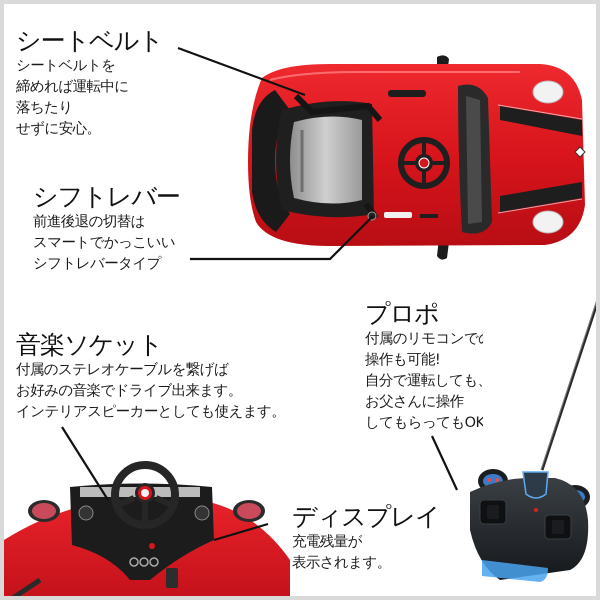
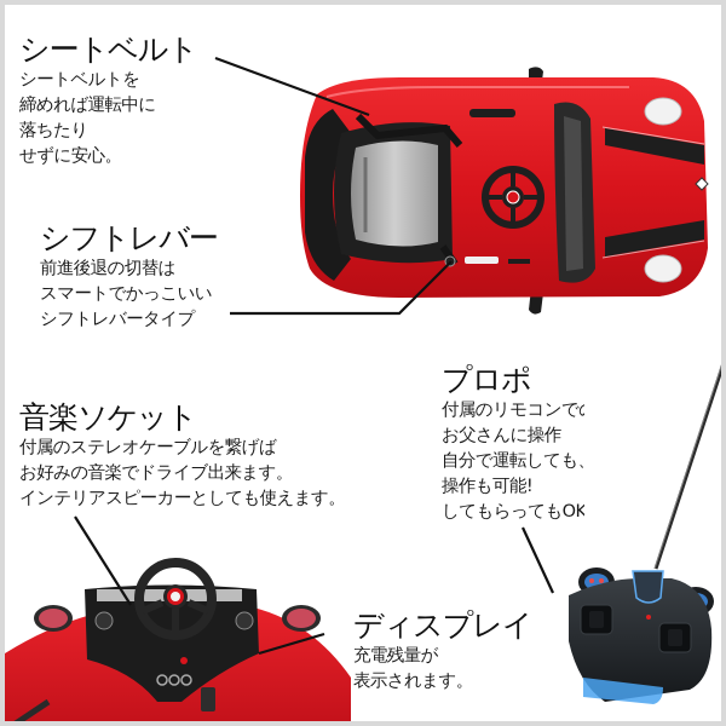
  シートベルト
  シートベルトを
  締めれば運転中に
  落ちたり
  せずに安心。
  シフトレバー
  前進後退の切替は
  スマートでかっこいい
  シフトレバータイプ
  音楽ソケット
  付属のステレオケーブルを繋げば
  お好みの音楽でドライブ出来ます。
  インテリアスピーカーとしても使えます。
  プロポ
  付属のリモコンで
- 操作も可能!
+ お父さんに操作
  自分で運転しても
- お父さんに操作
+ 操作も可能!
  してもらってもOK
  ディスプレイ
  充電残量が
  表示されます。
